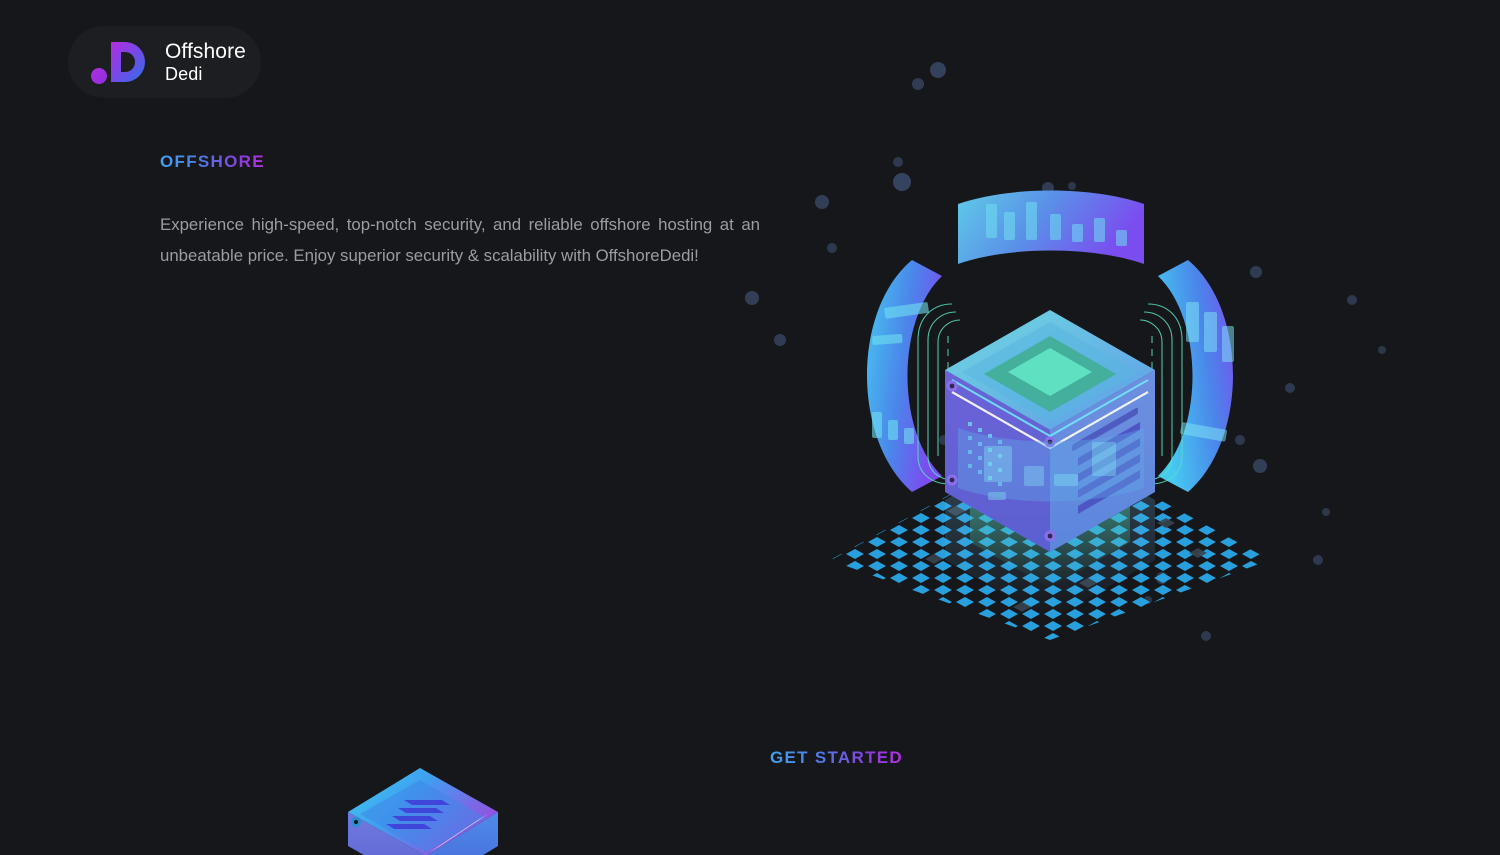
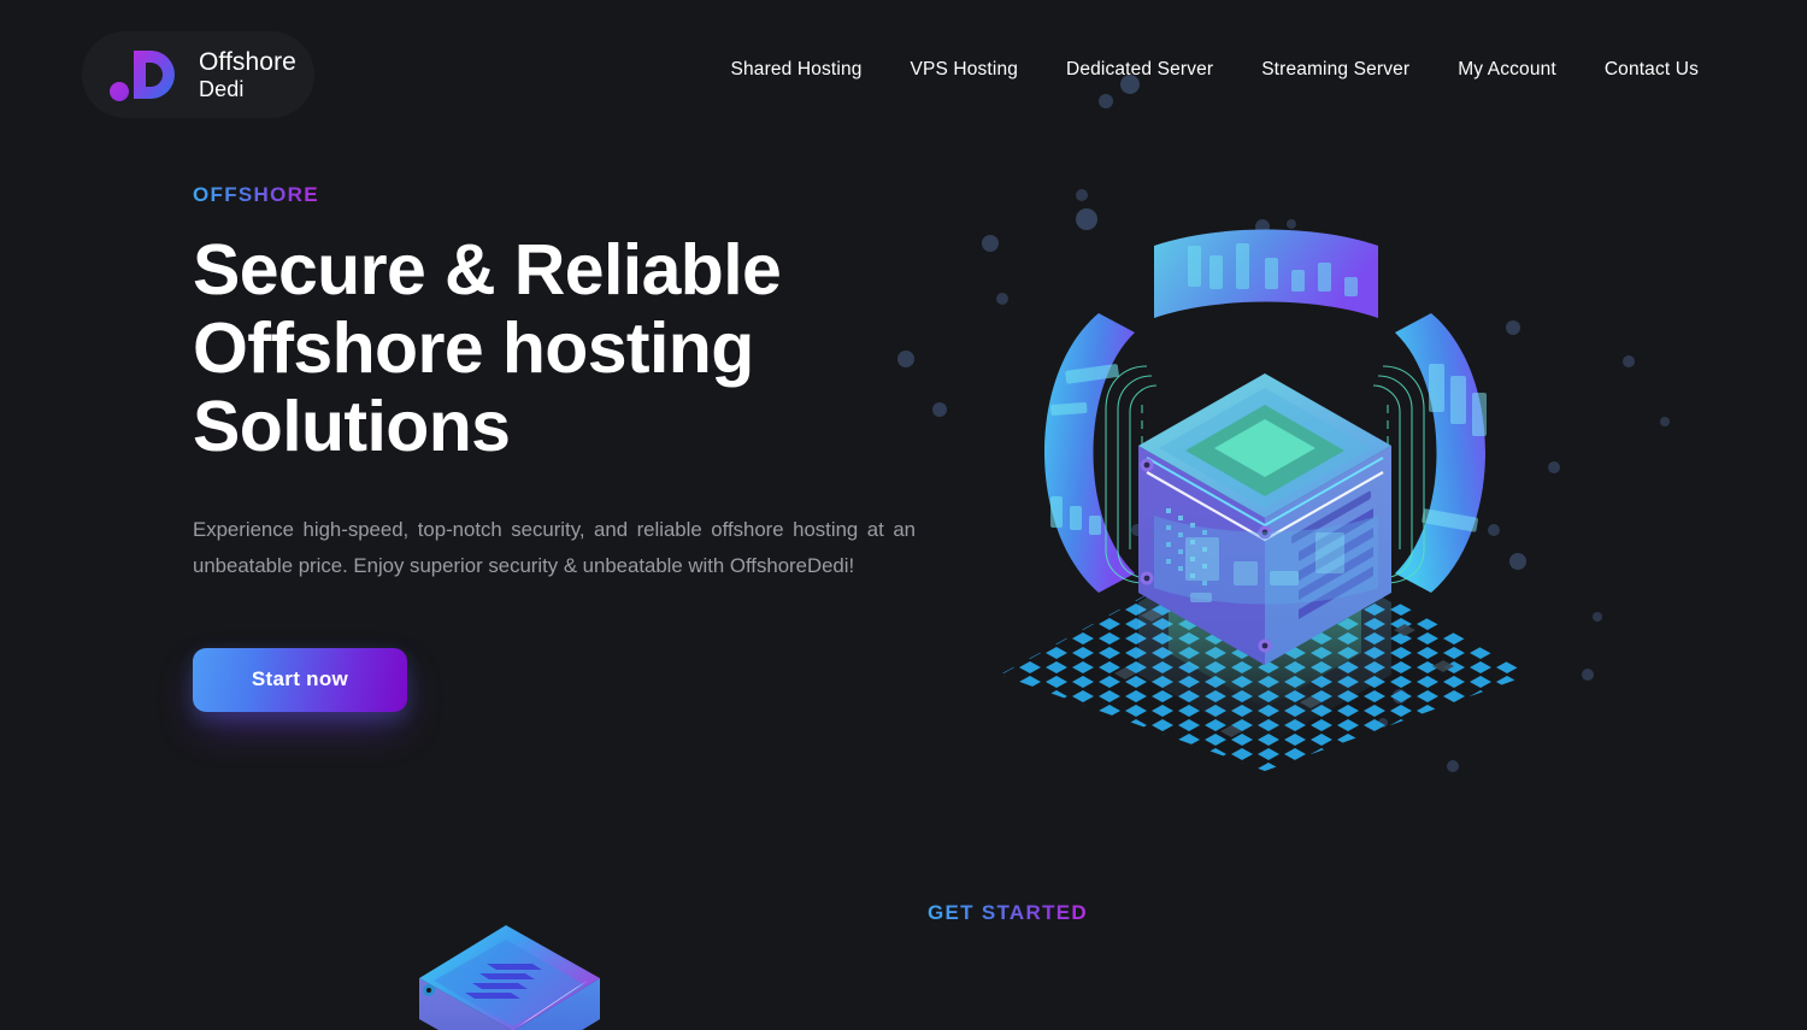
  Offshore
  Dedi
+ Shared Hosting
+ VPS Hosting
+ Dedicated Server
+ Streaming Server
+ My Account
+ Contact Us
  OFFSHORE
+ Secure & Reliable Offshore hosting Solutions
- Experience high-speed, top-notch security, and reliable offshore hosting at an unbeatable price. Enjoy superior security & scalability with OffshoreDedi!
+ Experience high-speed, top-notch security, and reliable offshore hosting at an unbeatable price. Enjoy superior security & unbeatable with OffshoreDedi!
+ Start now
  GET STARTED
